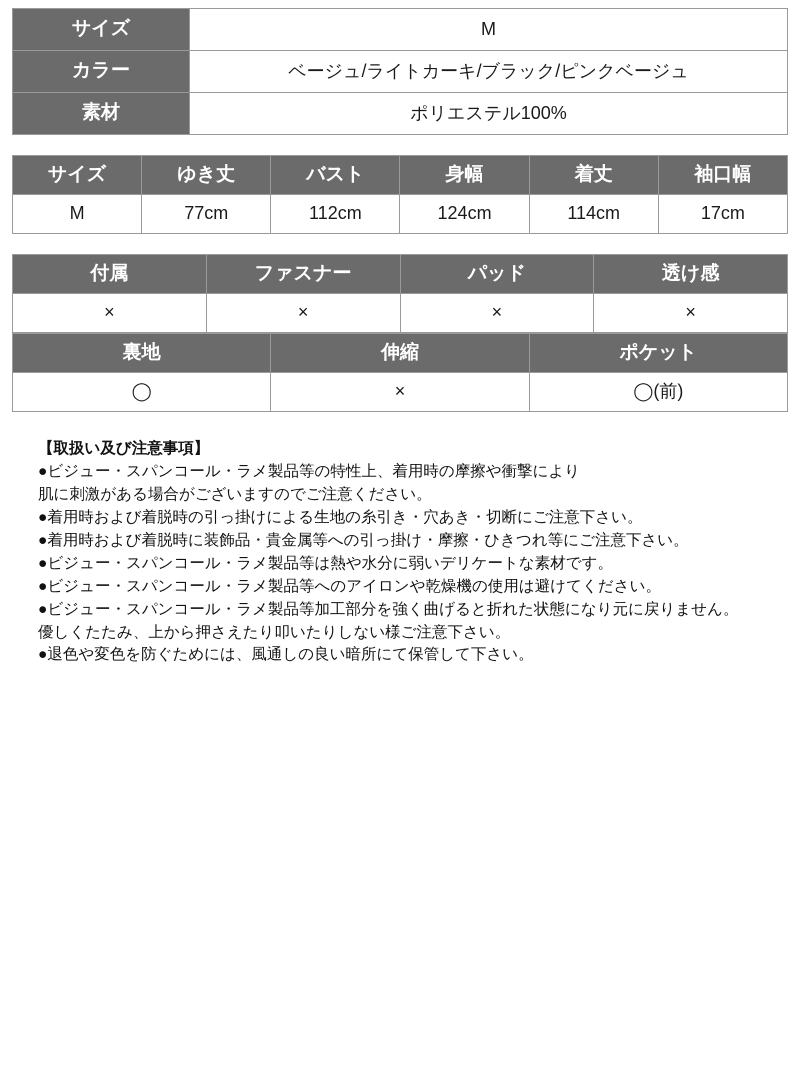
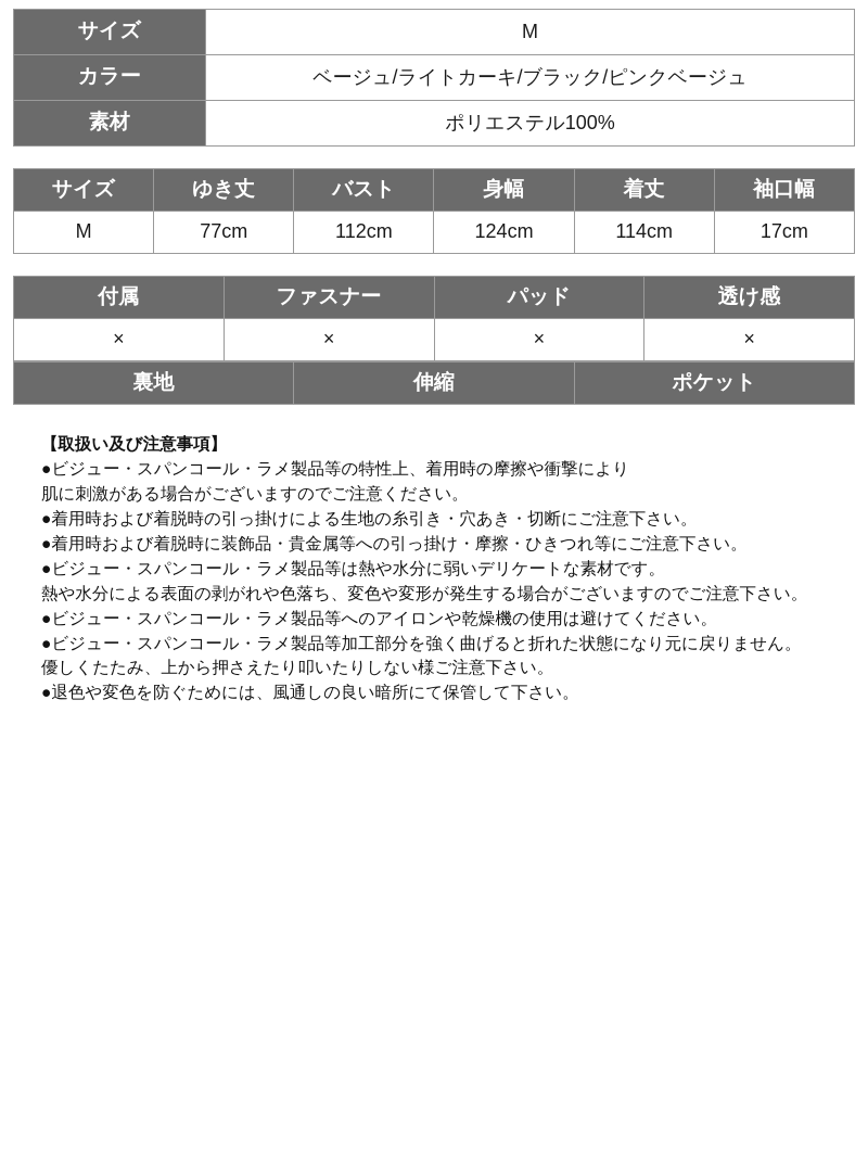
  サイズ	M
  カラー	ベージュ/ライトカーキ/ブラック/ピンクベージュ
  素材	ポリエステル100%
  サイズ	ゆき丈	バスト	身幅	着丈	袖口幅
  M	77cm	112cm	124cm	114cm	17cm
  付属	ファスナー	パッド	透け感
  ×	×	×	×
  裏地	伸縮	ポケット
- ◯	×	◯(前)
  【取扱い及び注意事項】
  ●ビジュー・スパンコール・ラメ製品等の特性上、着用時の摩擦や衝撃により
  肌に刺激がある場合がございますのでご注意ください。
  ●着用時および着脱時の引っ掛けによる生地の糸引き・穴あき・切断にご注意下さい。
  ●着用時および着脱時に装飾品・貴金属等への引っ掛け・摩擦・ひきつれ等にご注意下さい。
  ●ビジュー・スパンコール・ラメ製品等は熱や水分に弱いデリケートな素材です。
+ 熱や水分による表面の剥がれや色落ち、変色や変形が発生する場合がございますのでご注意下さい。
  ●ビジュー・スパンコール・ラメ製品等へのアイロンや乾燥機の使用は避けてください。
  ●ビジュー・スパンコール・ラメ製品等加工部分を強く曲げると折れた状態になり元に戻りません。
  優しくたたみ、上から押さえたり叩いたりしない様ご注意下さい。
  ●退色や変色を防ぐためには、風通しの良い暗所にて保管して下さい。
